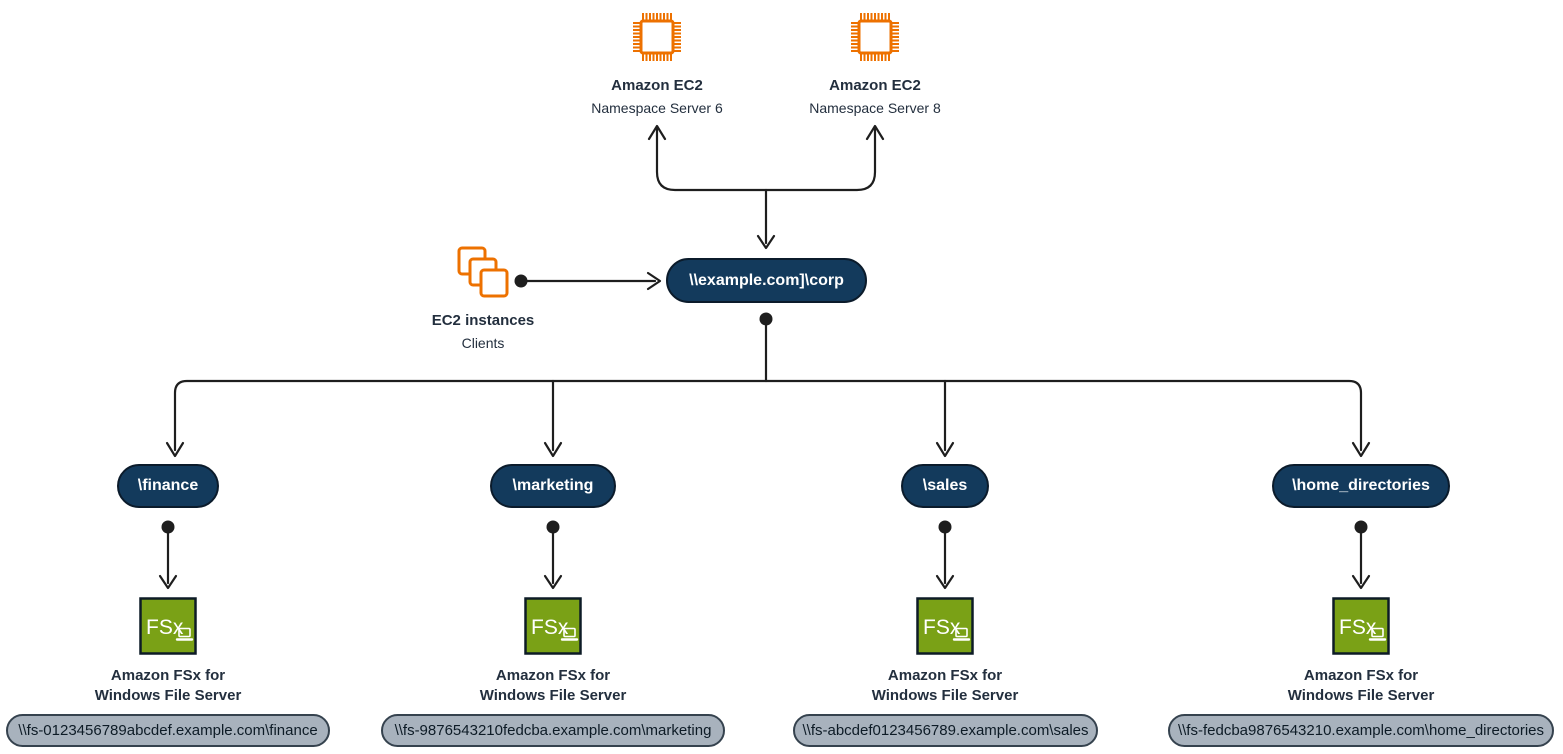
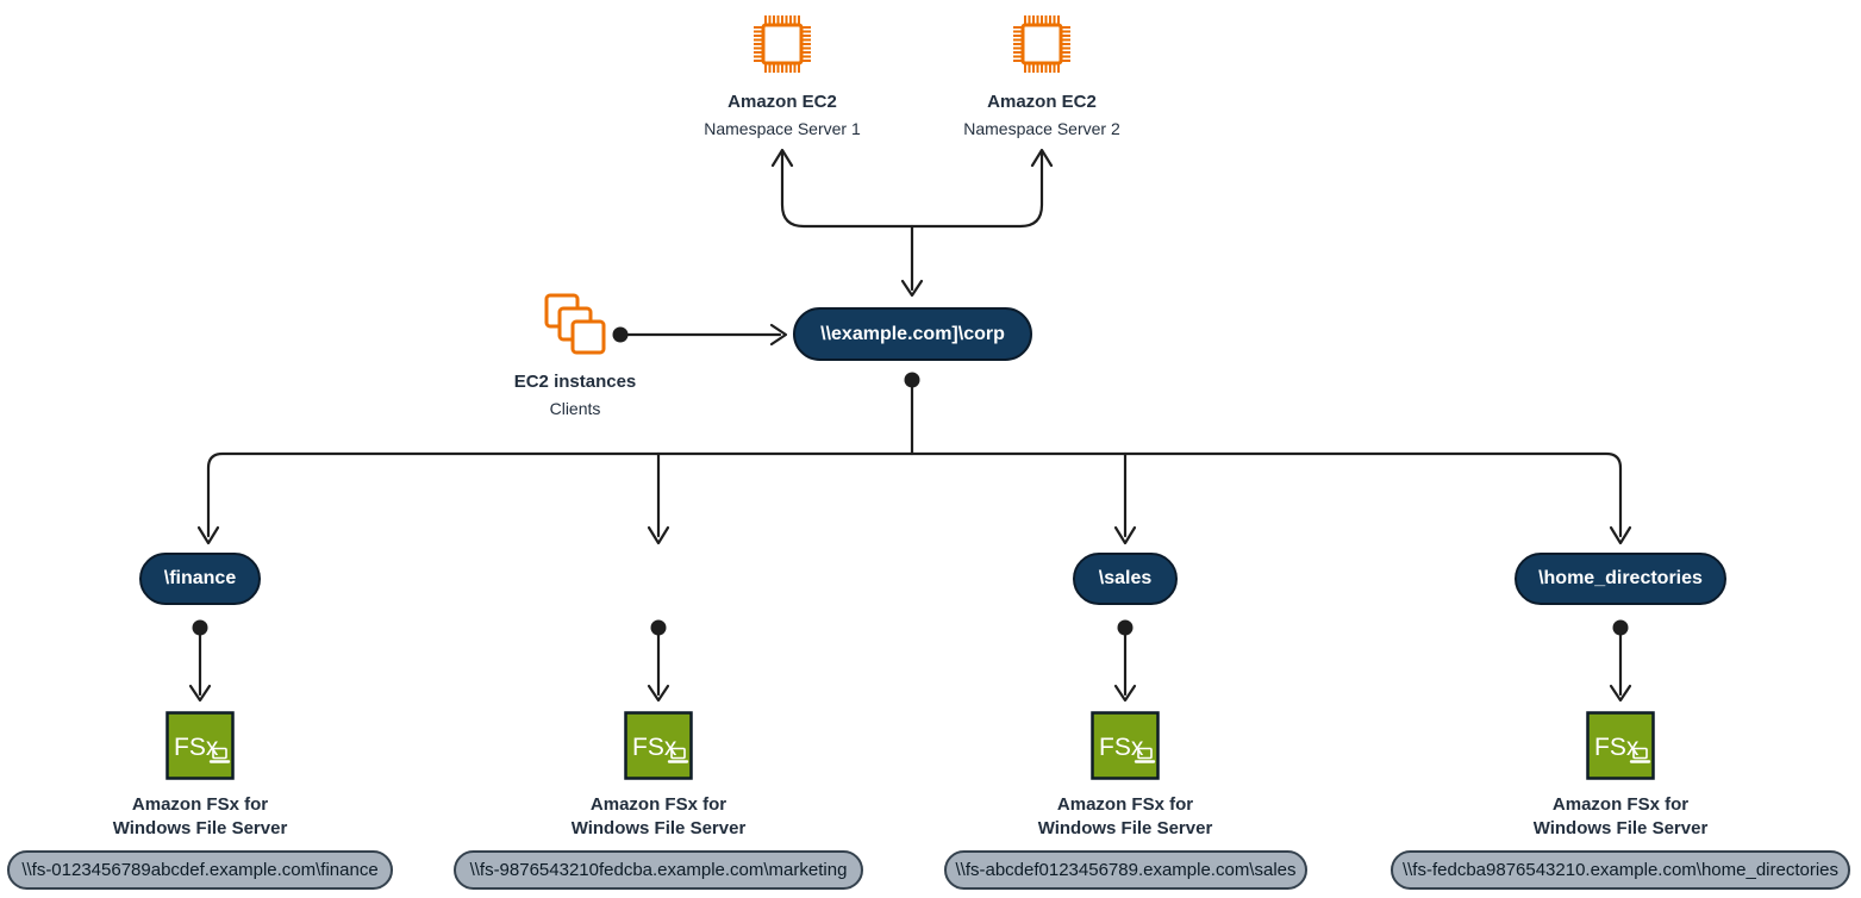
  Amazon EC2
- Namespace Server 6
+ Namespace Server 1
  Amazon EC2
- Namespace Server 8
+ Namespace Server 2
  EC2 instances
  Clients
  \\example.com]\corp
  \finance
- \marketing
  \sales
  \home_directories
  FSx
  FSx
  FSx
  FSx
  Amazon FSx for
  Windows File Server
  Amazon FSx for
  Windows File Server
  Amazon FSx for
  Windows File Server
  Amazon FSx for
  Windows File Server
  \\fs-0123456789abcdef.example.com\finance
  \\fs-9876543210fedcba.example.com\marketing
  \\fs-abcdef0123456789.example.com\sales
  \\fs-fedcba9876543210.example.com\home_directories
